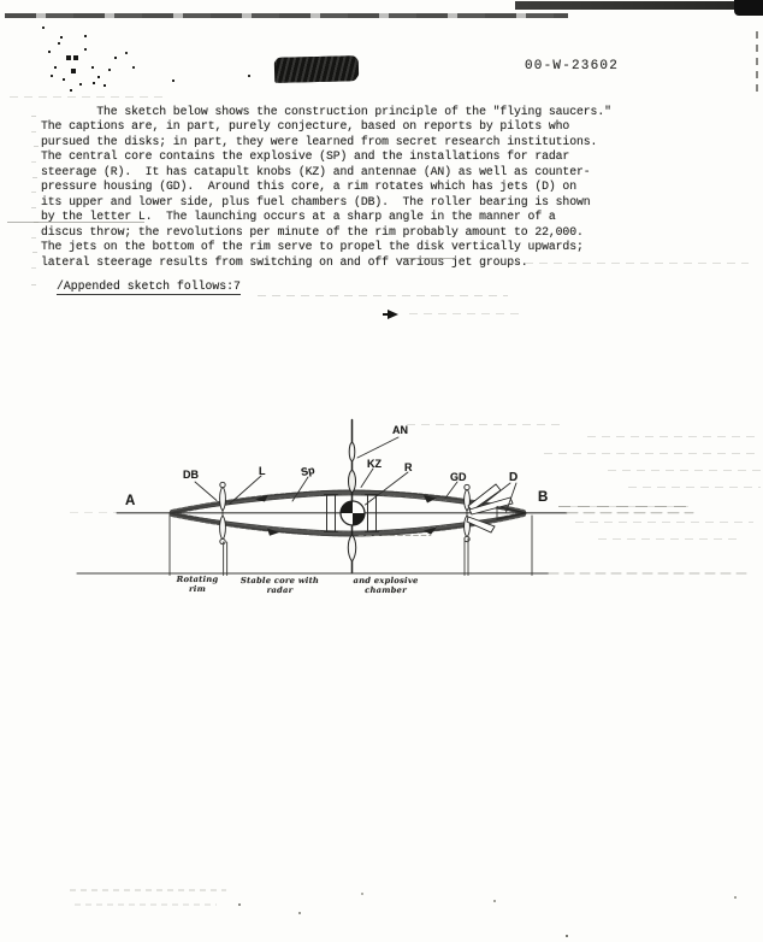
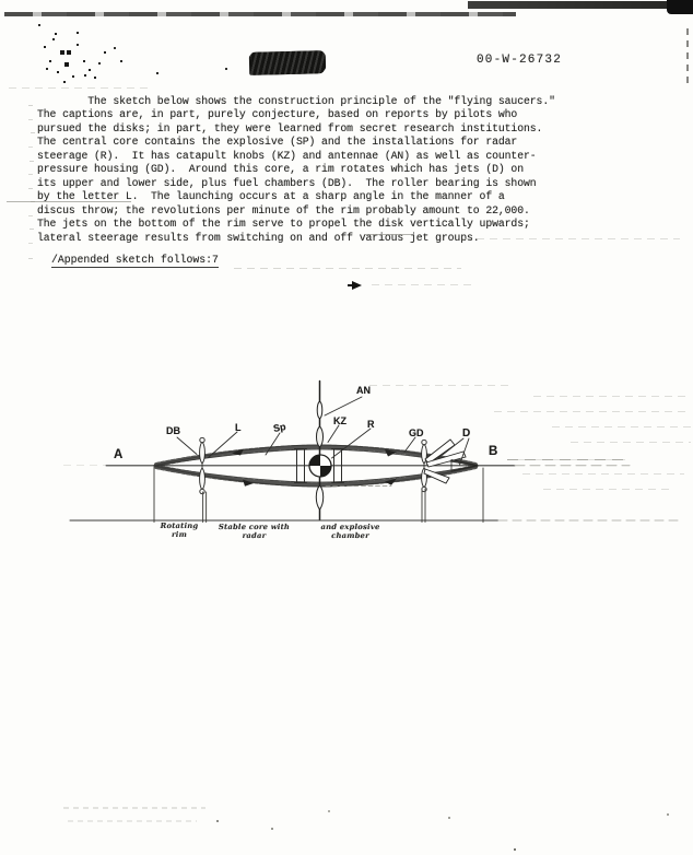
- 00-W-23602
+ 00-W-26732
  The sketch below shows the construction principle of the "flying saucers."
  The captions are, in part, purely conjecture, based on reports by pilots who
  pursued the disks; in part, they were learned from secret research institutions.
  The central core contains the explosive (SP) and the installations for radar
  steerage (R). It has catapult knobs (KZ) and antennae (AN) as well as counter-
  pressure housing (GD). Around this core, a rim rotates which has jets (D) on
  its upper and lower side, plus fuel chambers (DB). The roller bearing is shown
  by the letter L. The launching occurs at a sharp angle in the manner of a
  discus throw; the revolutions per minute of the rim probably amount to 22,000.
  The jets on the bottom of the rim serve to propel the disk vertically upwards;
  lateral steerage results from switching on and off various jet groups.
  /Appended sketch follows:7
  AN
  KZ
  R
  L
  DB
  GD
  D
  A
  B
  Rotating
  rim
  Stable core with radar
  and explosive chamber
